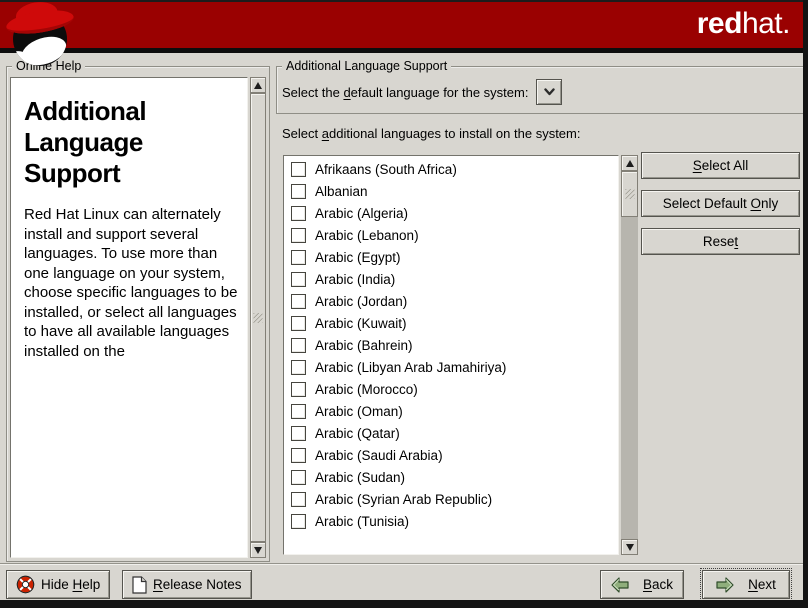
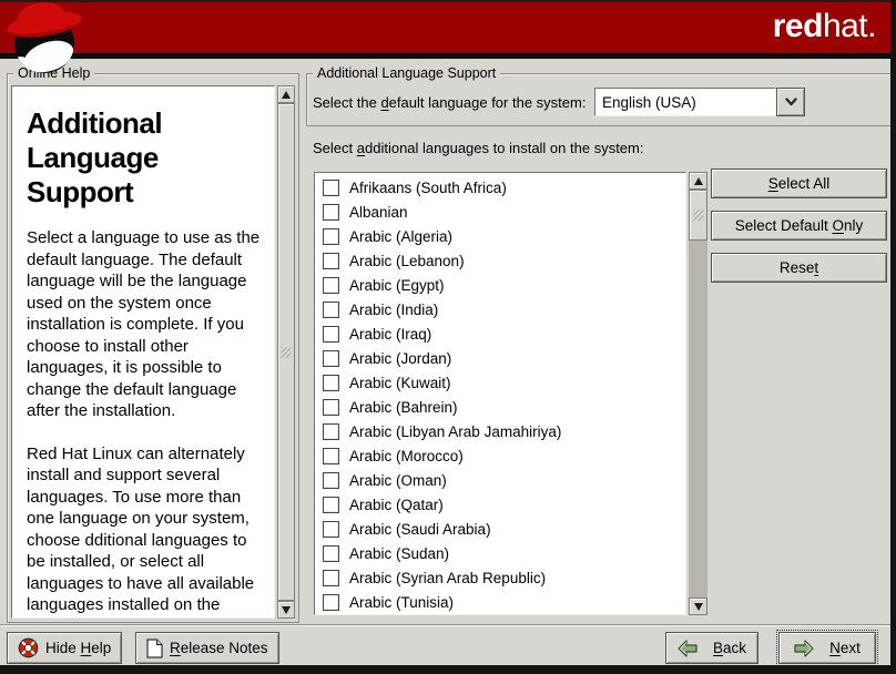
  redhat.
  Online Help
  Additional Language Support
+ Select a language to use as the default language. The default language will be the language used on the system once installation is complete. If you choose to install other languages, it is possible to change the default language after the installation.
- Red Hat Linux can alternately install and support several languages. To use more than one language on your system, choose specific languages to be installed, or select all languages to have all available languages installed on the
+ Red Hat Linux can alternately install and support several languages. To use more than one language on your system, choose dditional languages to be installed, or select all languages to have all available languages installed on the
  Additional Language Support
  Select the default language for the system:
+ English (USA)
  Select additional languages to install on the system:
  Afrikaans (South Africa)
  Albanian
  Arabic (Algeria)
  Arabic (Lebanon)
  Arabic (Egypt)
  Arabic (India)
+ Arabic (Iraq)
  Arabic (Jordan)
  Arabic (Kuwait)
  Arabic (Bahrein)
  Arabic (Libyan Arab Jamahiriya)
  Arabic (Morocco)
  Arabic (Oman)
  Arabic (Qatar)
  Arabic (Saudi Arabia)
  Arabic (Sudan)
  Arabic (Syrian Arab Republic)
  Arabic (Tunisia)
  Select All
  Select Default Only
  Reset
  Hide Help
  Release Notes
  Back
  Next
